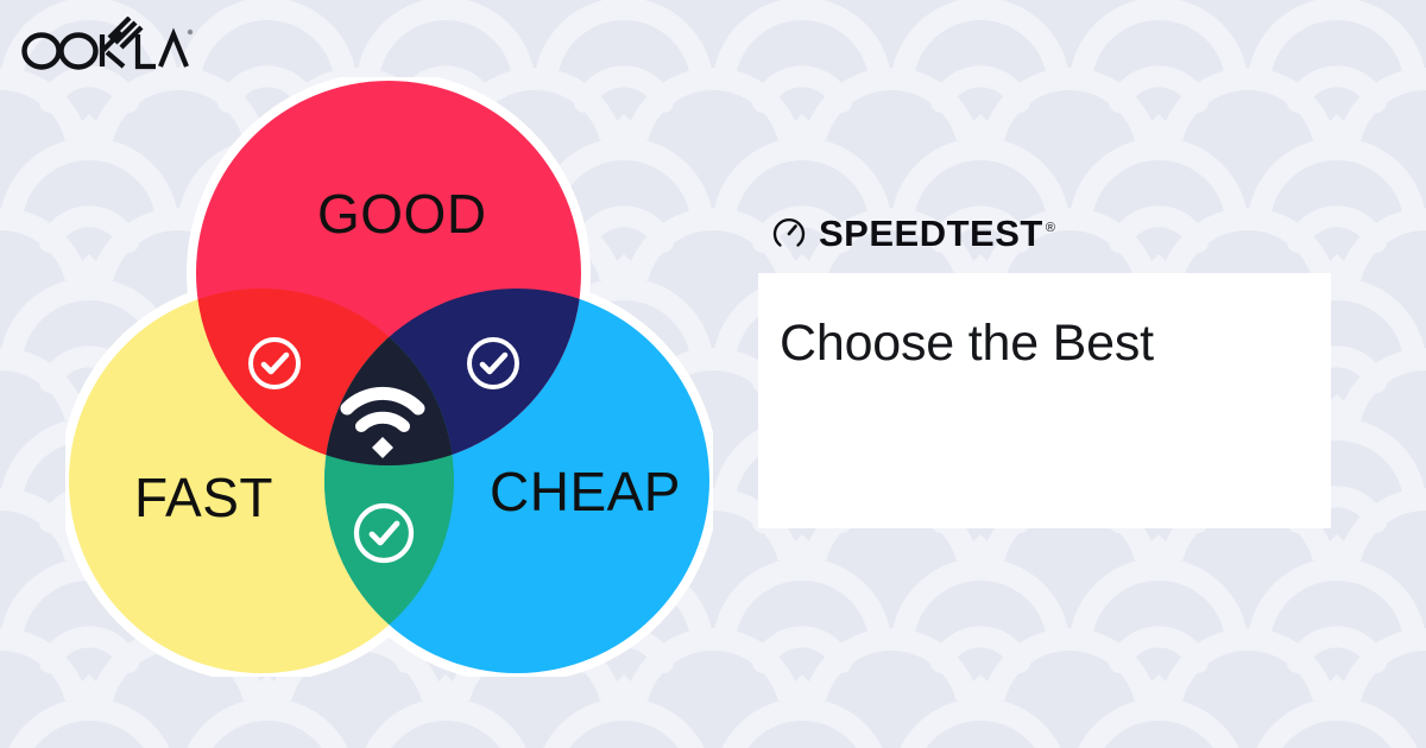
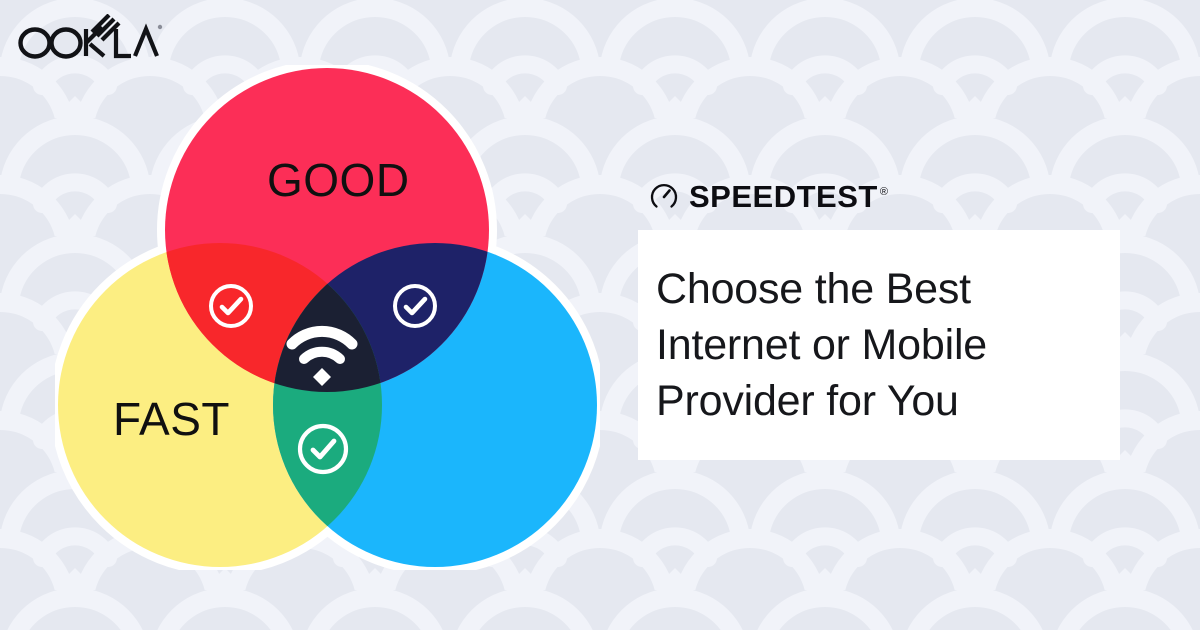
  GOOD
  FAST
- CHEAP
  SPEEDTEST ®
  Choose the Best
+ Internet or Mobile
+ Provider for You
